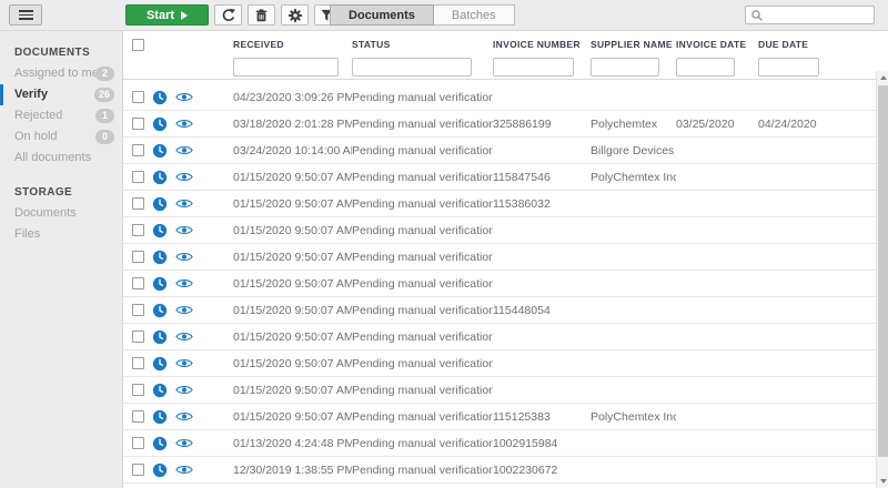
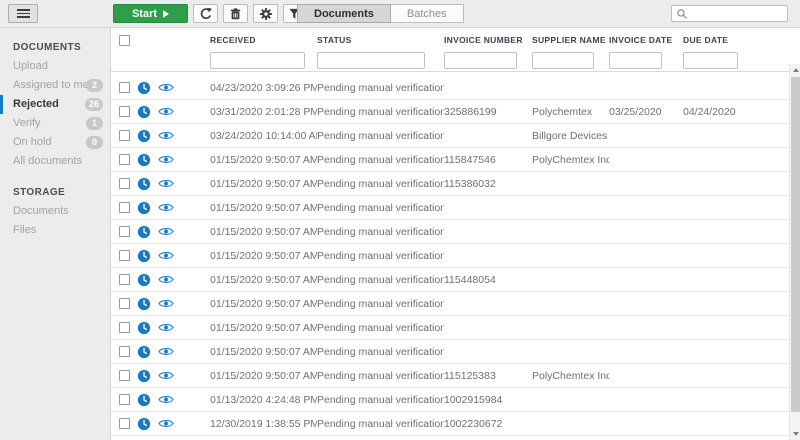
  Start
  Documents
  Batches
  DOCUMENTS
+ Upload
  Assigned to m
  2
- Verify
+ Rejected
  26
- Rejected
+ Verify
  1
  On hold
  0
  All documents
  STORAGE
  Documents
  Files
  RECEIVED
  STATUS
  INVOICE NUMBER
  SUPPLIER NAME
  INVOICE DATE
  DUE DATE
  04/23/2020 3:09:26 PM
  Pending manual verification
- 03/18/2020 2:01:28 PM
+ 03/31/2020 2:01:28 PM
  Pending manual verification
  325886199
  Polychemtex
  03/25/2020
  04/24/2020
  03/24/2020 10:14:00 A
  Pending manual verification
  Billgore Devices
  01/15/2020 9:50:07 AM
  Pending manual verification
  115847546
  PolyChemtex Inc
  01/15/2020 9:50:07 AM
  Pending manual verification
  115386032
  01/15/2020 9:50:07 AM
  Pending manual verification
  01/15/2020 9:50:07 AM
  Pending manual verification
  01/15/2020 9:50:07 AM
  Pending manual verification
  01/15/2020 9:50:07 AM
  Pending manual verification
  115448054
  01/15/2020 9:50:07 AM
  Pending manual verification
  01/15/2020 9:50:07 AM
  Pending manual verification
  01/15/2020 9:50:07 AM
  Pending manual verification
  01/15/2020 9:50:07 AM
  Pending manual verification
  115125383
  PolyChemtex Inc
  01/13/2020 4:24:48 PM
  Pending manual verification
  1002915984
  12/30/2019 1:38:55 PM
  Pending manual verification
  1002230672
